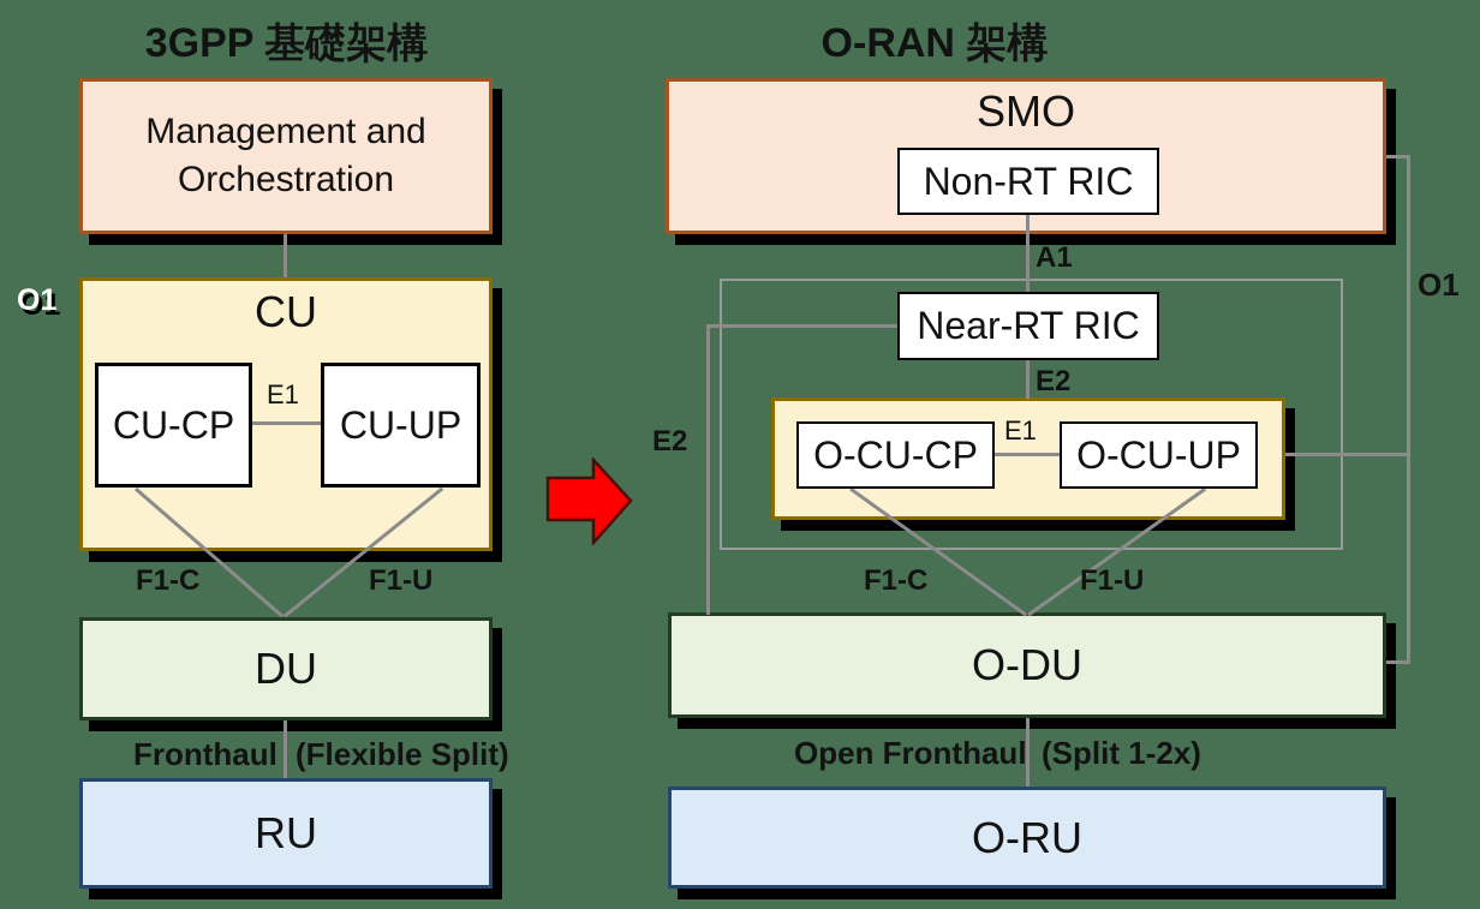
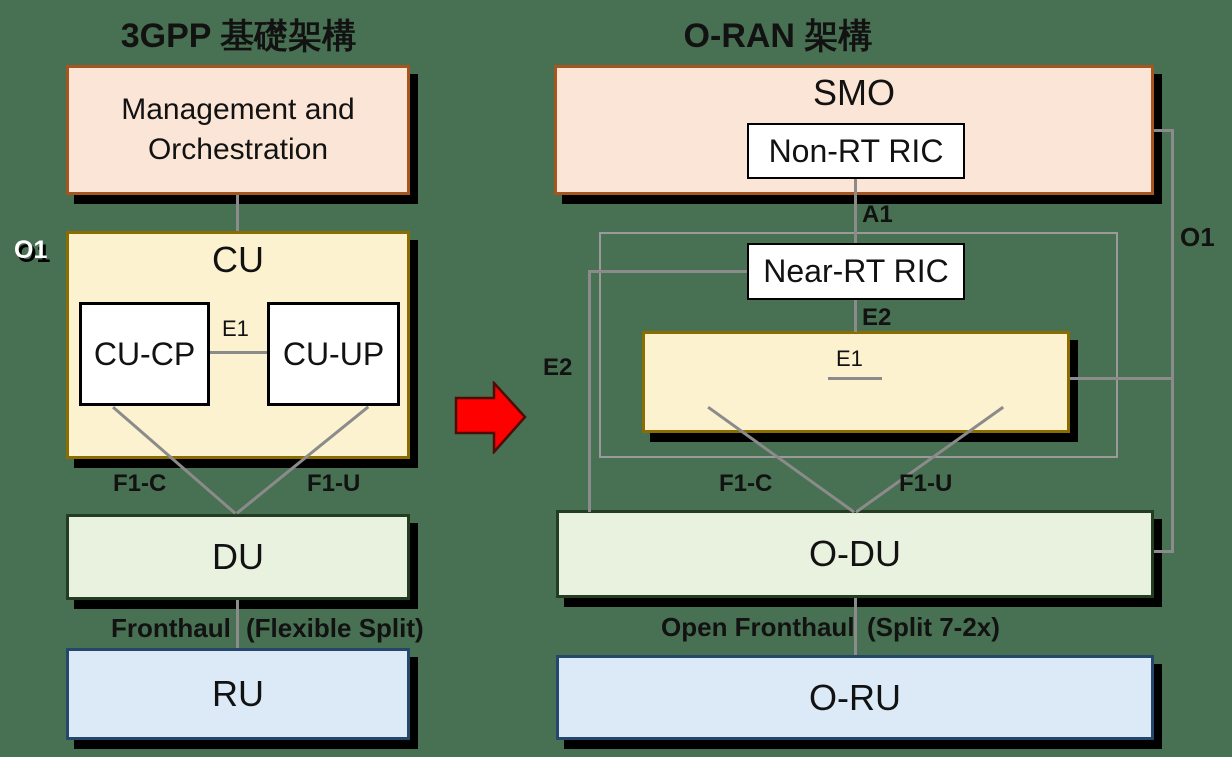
  3GPP 基礎架構
  O1
  Management and Orchestration
  CU
  CU-CP
  CU-UP
  E1
  F1-C
  F1-U
  DU
  Fronthaul
  (Flexible Split)
  RU
  O-RAN 架構
  SMO
  Non-RT RIC
  A1
  E2
  Near-RT RIC
  E2
- O-CU-CP
- O-CU-UP
  E1
  F1-C
  F1-U
  O-DU
  Open Fronthaul
- (Split 1-2x)
+ (Split 7-2x)
  O-RU
  O1
